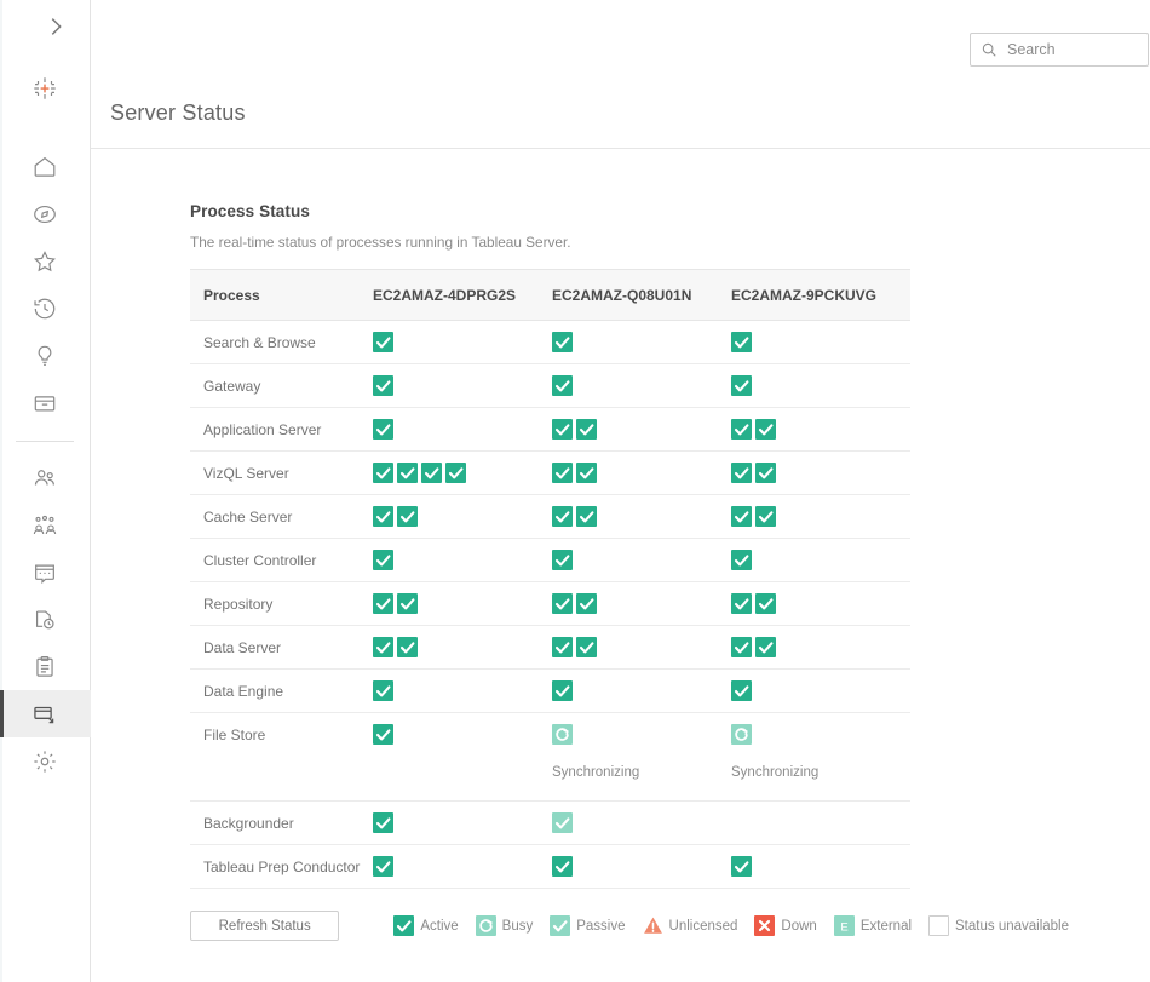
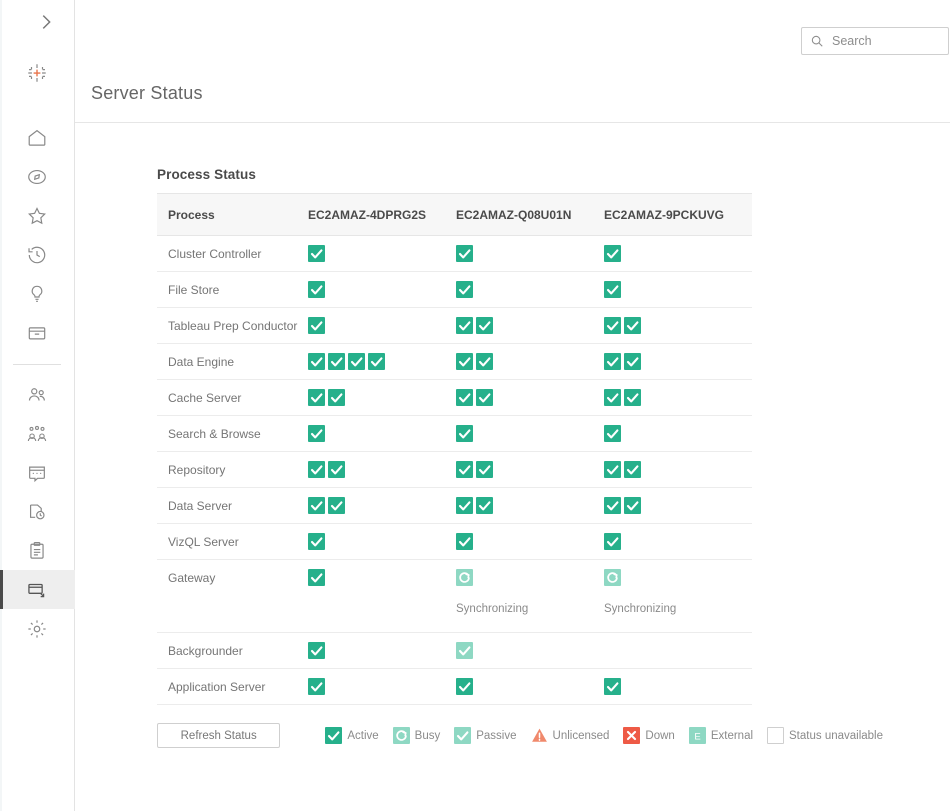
  Search
  Server Status
  Process Status
- The real-time status of processes running in Tableau Server.
  Process	EC2AMAZ-4DPRG2S	EC2AMAZ-Q08U01N	EC2AMAZ-9PCKUVG
- Search & Browse
+ Cluster Controller
- Gateway
+ File Store
- Application Server
+ Tableau Prep Conductor
- VizQL Server
+ Data Engine
  Cache Server
- Cluster Controller
+ Search & Browse
  Repository
  Data Server
- Data Engine
+ VizQL Server
- File Store		Synchronizing	Synchronizing
+ Gateway		Synchronizing	Synchronizing
  Backgrounder
- Tableau Prep Conductor
+ Application Server
  Refresh Status
  Active
  Busy
  Passive
  Unlicensed
  Down
  E
  External
  Status unavailable
